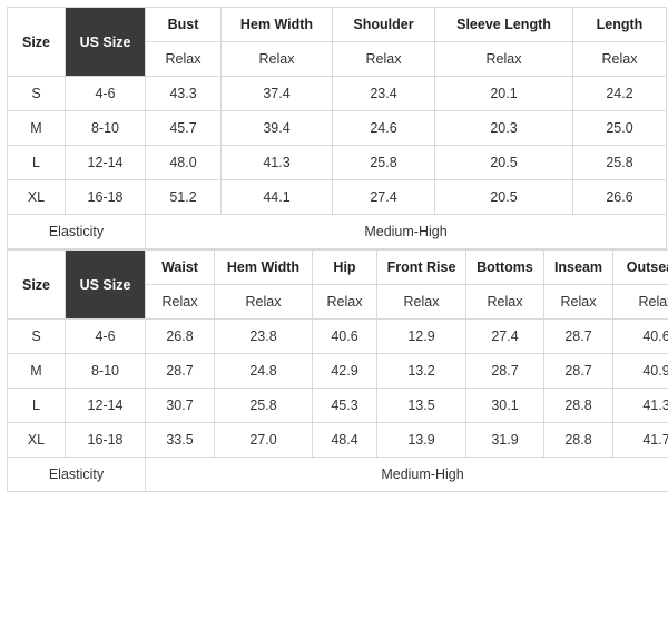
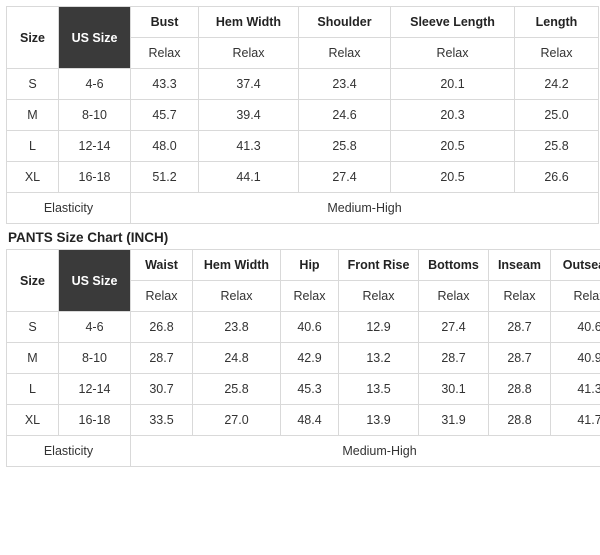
  Size	US Size	Bust	Hem Width	Shoulder	Sleeve Length	Length
  Relax	Relax	Relax	Relax	Relax
  S	4-6	43.3	37.4	23.4	20.1	24.2
  M	8-10	45.7	39.4	24.6	20.3	25.0
  L	12-14	48.0	41.3	25.8	20.5	25.8
  XL	16-18	51.2	44.1	27.4	20.5	26.6
  Elasticity	Medium-High
+ PANTS Size Chart (INCH)
  Size	US Size	Waist	Hem Width	Hip	Front Rise	Bottoms	Inseam	Outse
  Relax	Relax	Relax	Relax	Relax	Relax	Rela
  S	4-6	26.8	23.8	40.6	12.9	27.4	28.7	40.6
  M	8-10	28.7	24.8	42.9	13.2	28.7	28.7	40.9
  L	12-14	30.7	25.8	45.3	13.5	30.1	28.8	41.3
  XL	16-18	33.5	27.0	48.4	13.9	31.9	28.8	41.7
  Elasticity	Medium-High
